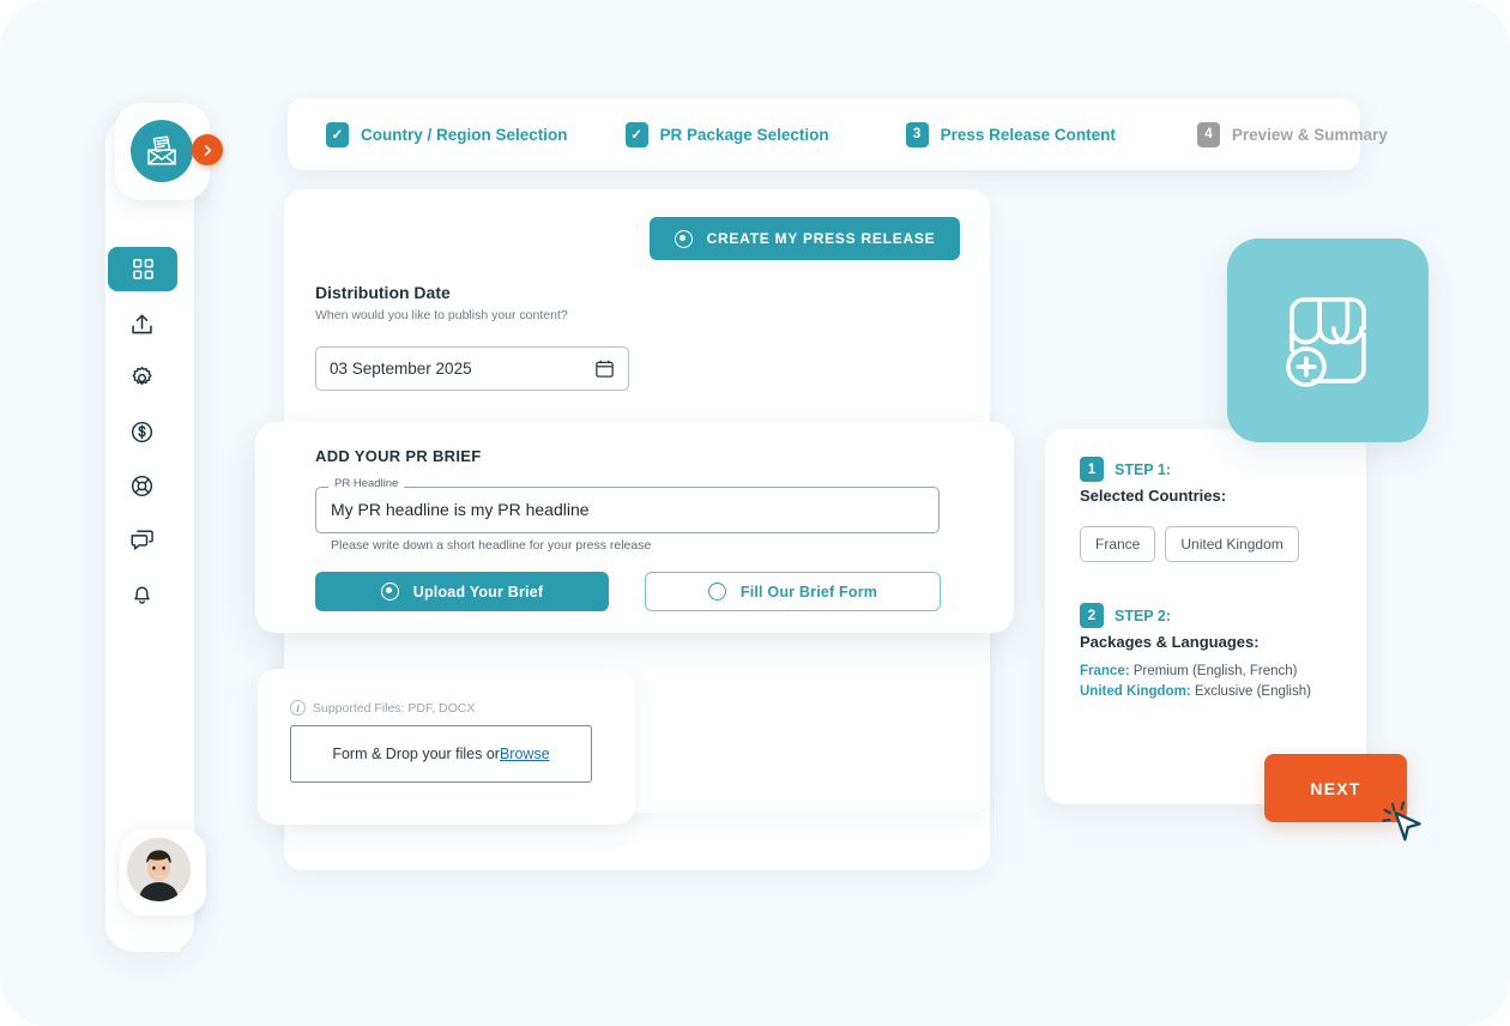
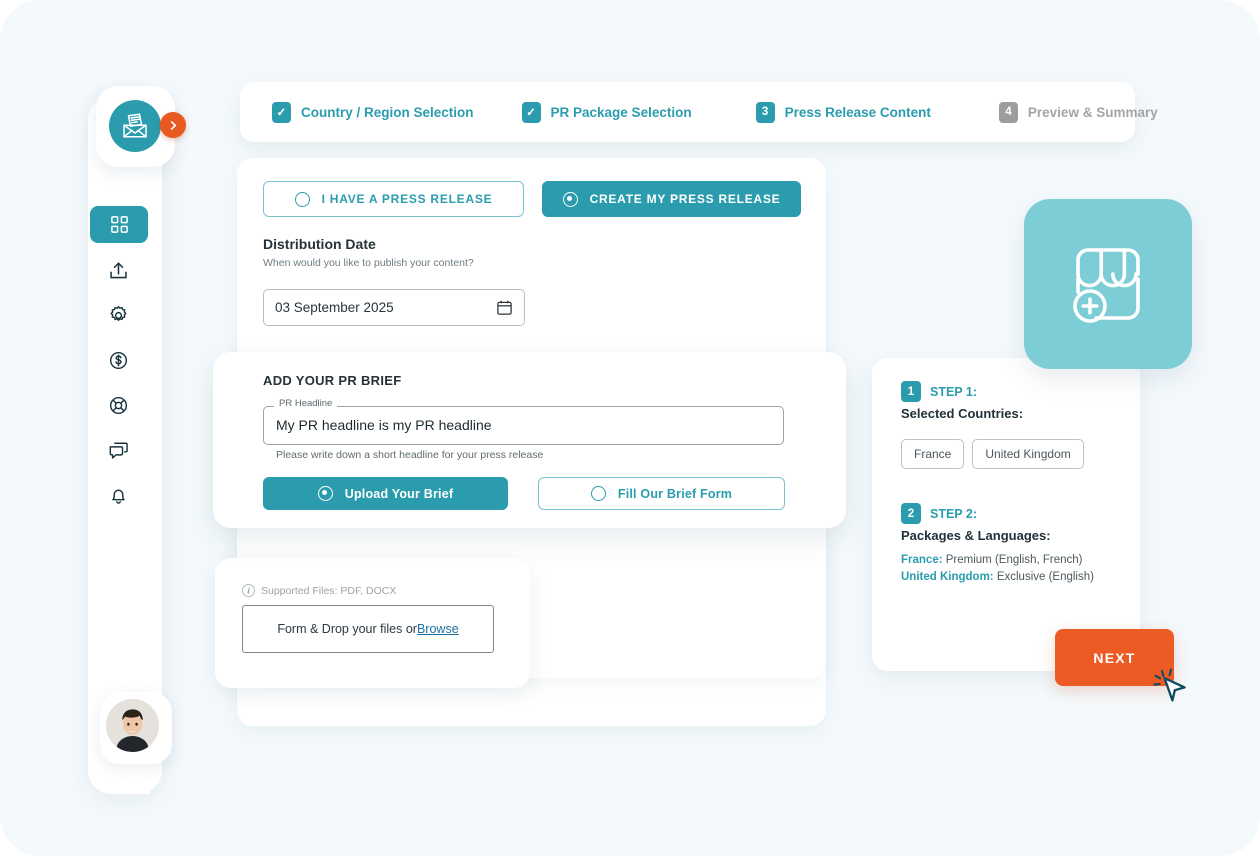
  ✓
  Country / Region Selection
  ✓
  PR Package Selection
  3
  Press Release Content
  4
  Preview & Summary
+ I HAVE A PRESS RELEASE
  CREATE MY PRESS RELEASE
  Distribution Date
  When would you like to publish your content?
  03 September 2025
  ADD YOUR PR BRIEF
  PR Headline
  My PR headline is my PR headline
  Please write down a short headline for your press release
  Upload Your Brief
  Fill Our Brief Form
  i
  Supported Files: PDF, DOCX
  Form & Drop your files or
  Browse
  1
  STEP 1:
  Selected Countries:
  France
  United Kingdom
  2
  STEP 2:
  Packages & Languages:
  France: Premium (English, French)
  United Kingdom: Exclusive (English)
  NEXT
